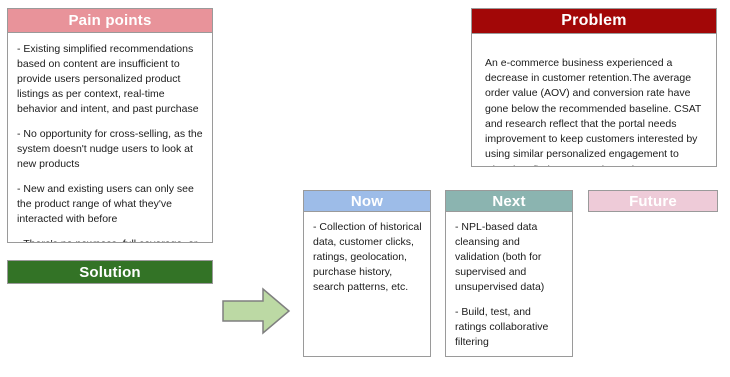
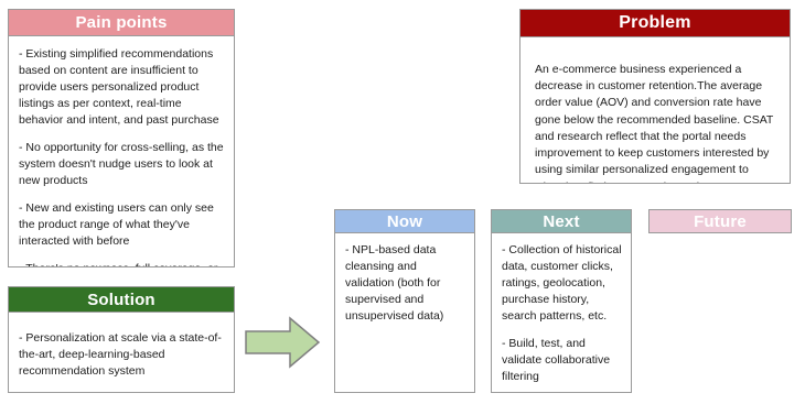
  Pain points
  - Existing simplified recommendations based on content are insufficient to provide users personalized product listings as per context, real-time behavior and intent, and past purchase
  - No opportunity for cross-selling, as the system doesn't nudge users to look at new products
  - New and existing users can only see the product range of what they've interacted with before
  Problem
  An e-commerce business experienced a decrease in customer retention.The average order value (AOV) and conversion rate have gone below the recommended baseline. CSAT and research reflect that the portal needs improvement to keep customers interested by using similar personalized engagement to
  Solution
+ - Personalization at scale via a state-of-the-art, deep-learning-based recommendation system
  Now
- - Collection of historical data, customer clicks, ratings, geolocation, purchase history, search patterns, etc.
+ - NPL-based data cleansing and validation (both for supervised and unsupervised data)
  Next
- - NPL-based data cleansing and validation (both for supervised and unsupervised data)
+ - Collection of historical data, customer clicks, ratings, geolocation, purchase history, search patterns, etc.
- - Build, test, and ratings collaborative filtering
+ - Build, test, and validate collaborative filtering
  Future
